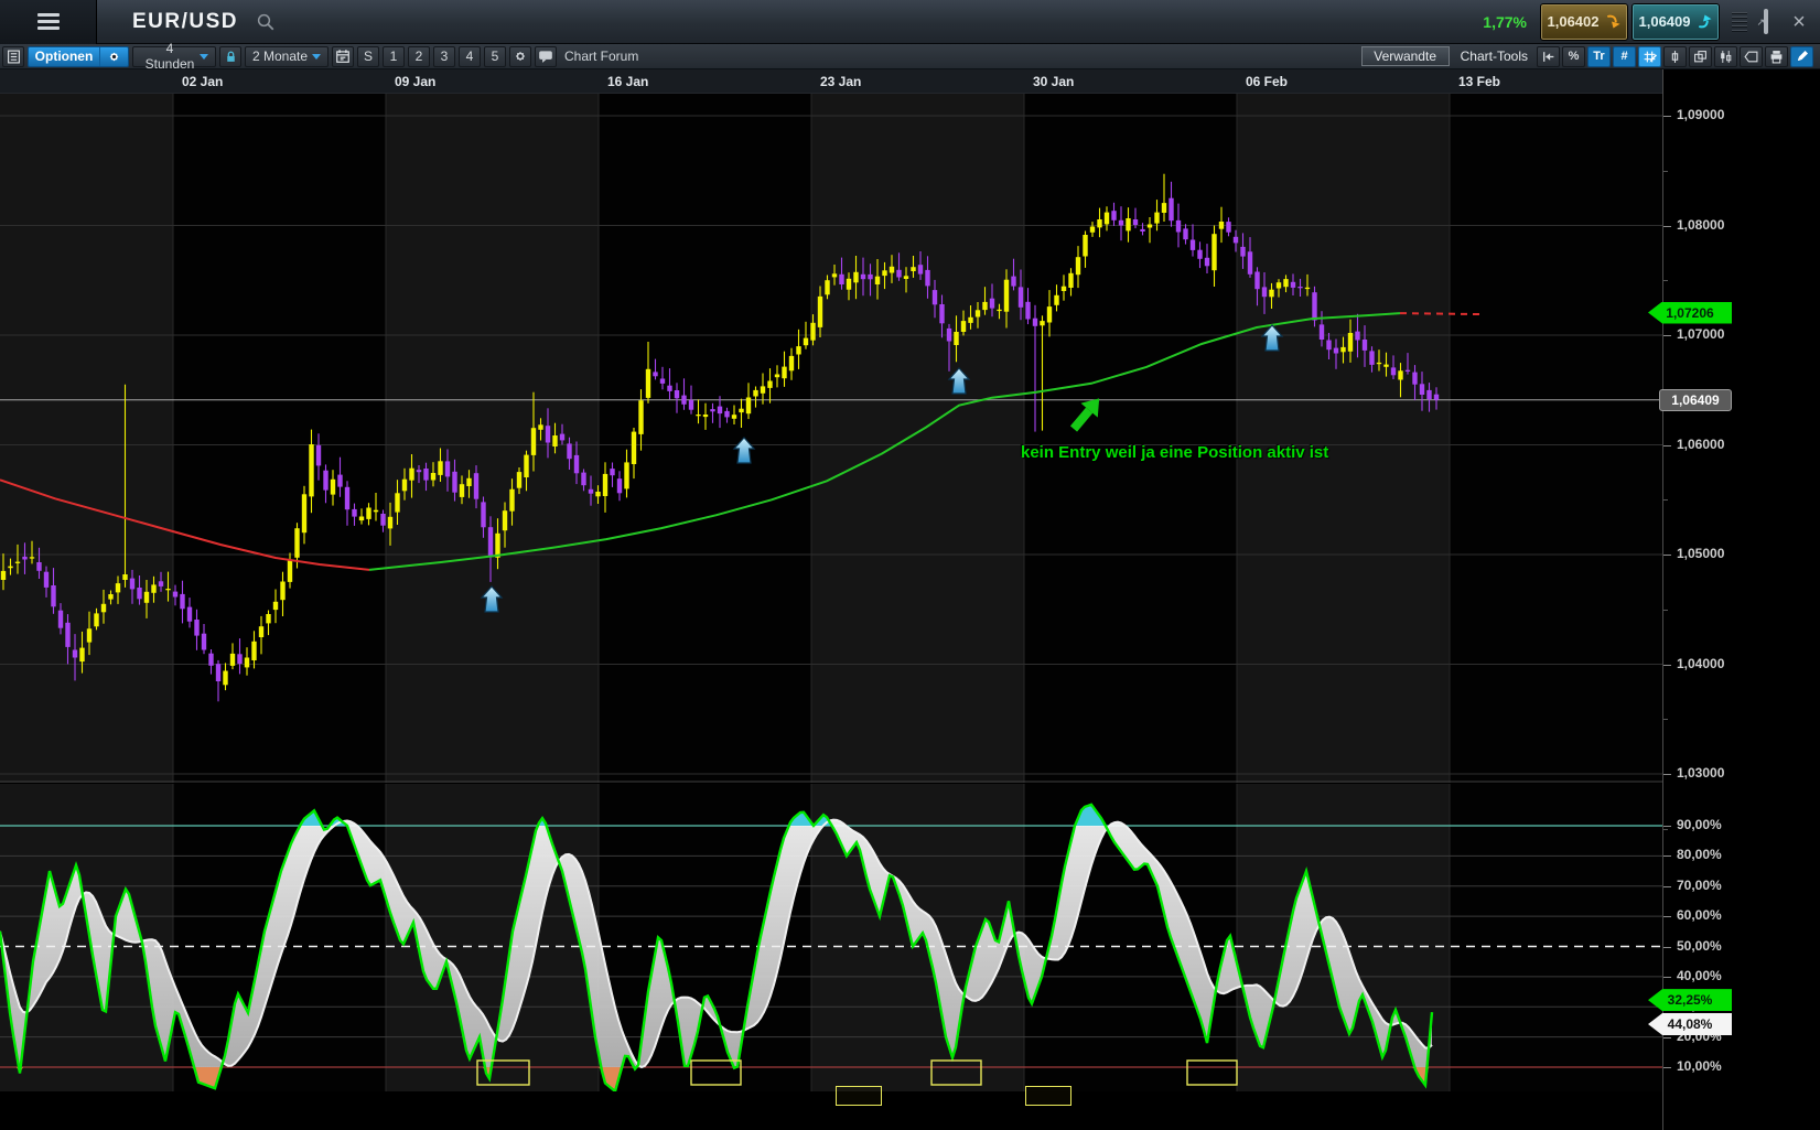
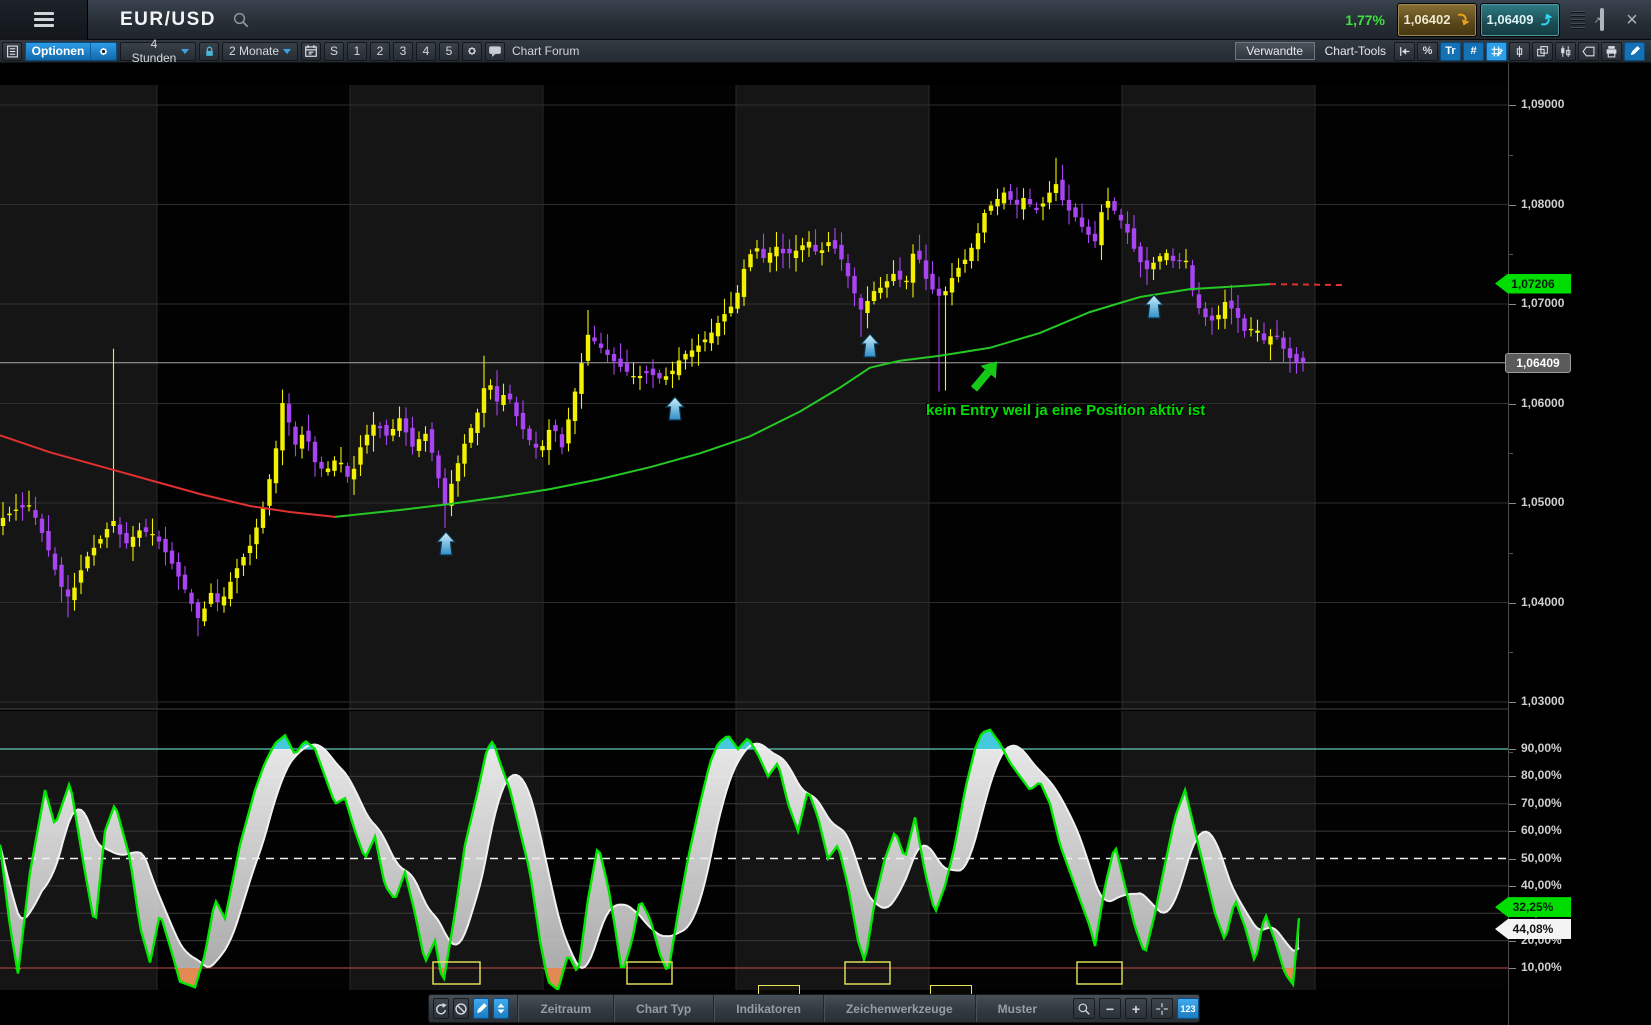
  EUR/USD
  1,77%
  1,06402
  1,06409
  ↗
  ×
  Optionen
  4 Stunden
  2 Monate
  S
  1
  2
  3
  4
  5
  Chart Forum
  Verwandte
  Chart-Tools
  %
  Tr
  #
- 02 Jan
- 09 Jan
- 16 Jan
- 23 Jan
- 30 Jan
- 06 Feb
- 13 Feb
  kein Entry weil ja eine Position aktiv ist
  1,09000
  1,08000
  1,07000
  1,06000
  1,05000
  1,04000
  1,03000
  90,00%
  80,00%
  70,00%
  60,00%
  50,00%
  40,00%
  20,00%
  10,00%
  1,07206
  1,06409
  32,25%
  44,08%
+ Zeitraum
+ Chart Typ
+ Indikatoren
+ Zeichenwerkzeuge
+ Muster
+ −
+ +
+ 123
